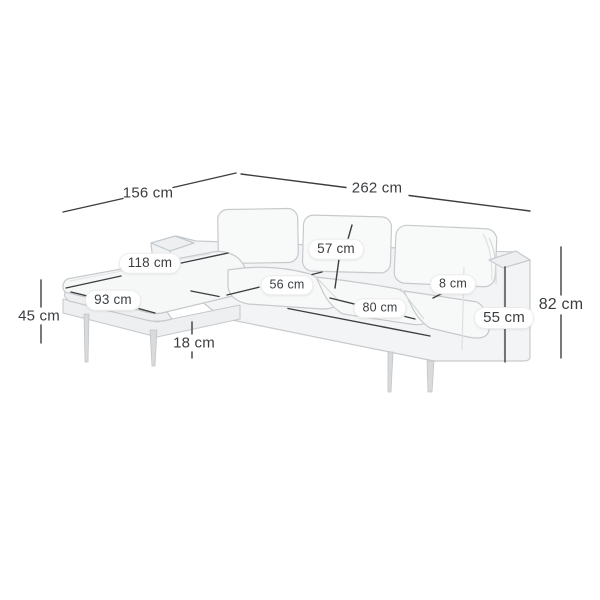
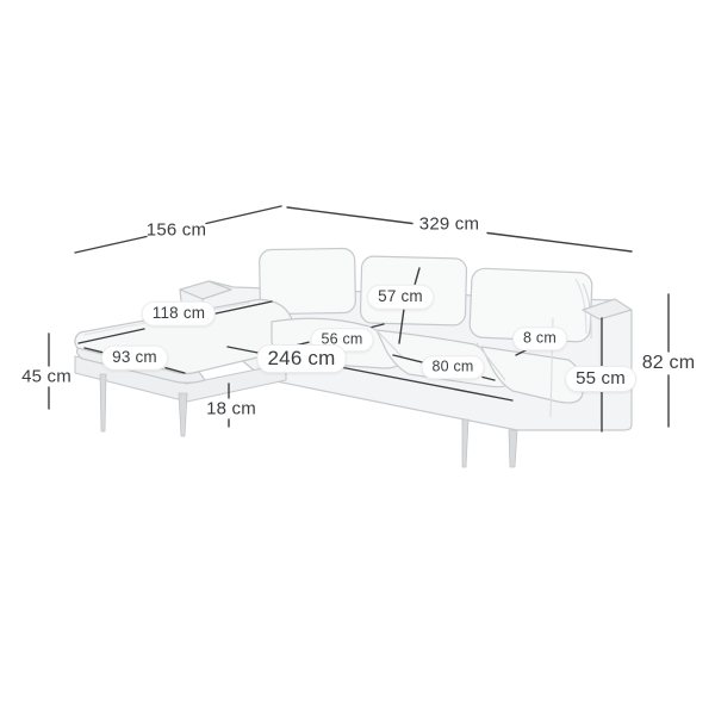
  156 cm
- 262 cm
+ 329 cm
  57 cm
  118 cm
  56 cm
+ 246 cm
  93 cm
  80 cm
  8 cm
  55 cm
  82 cm
  45 cm
  18 cm
